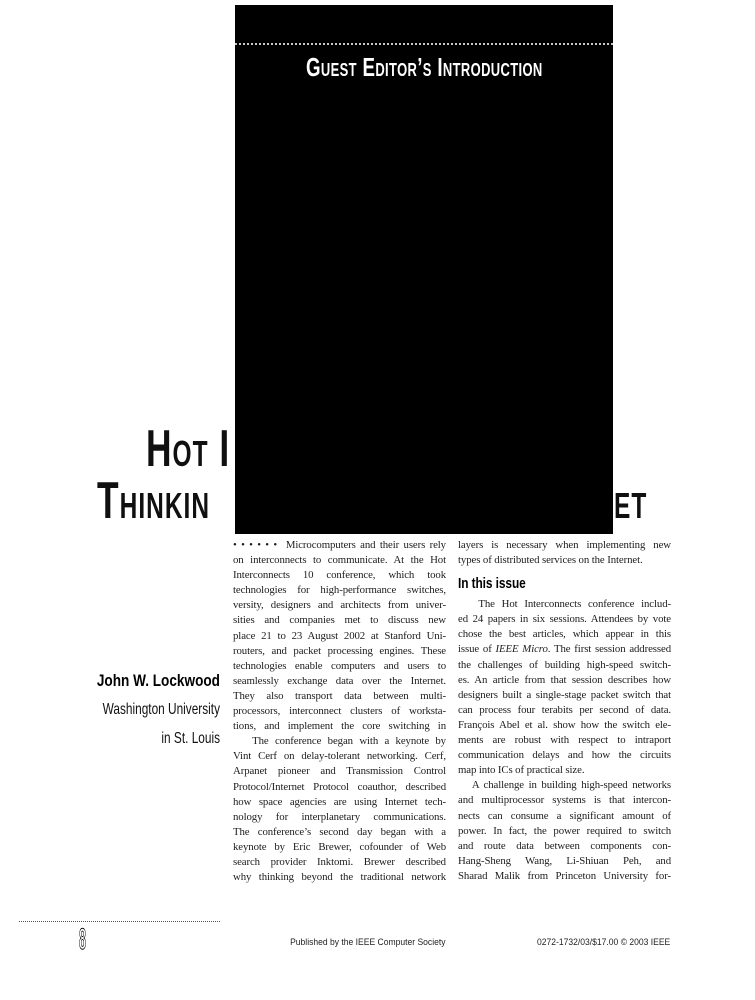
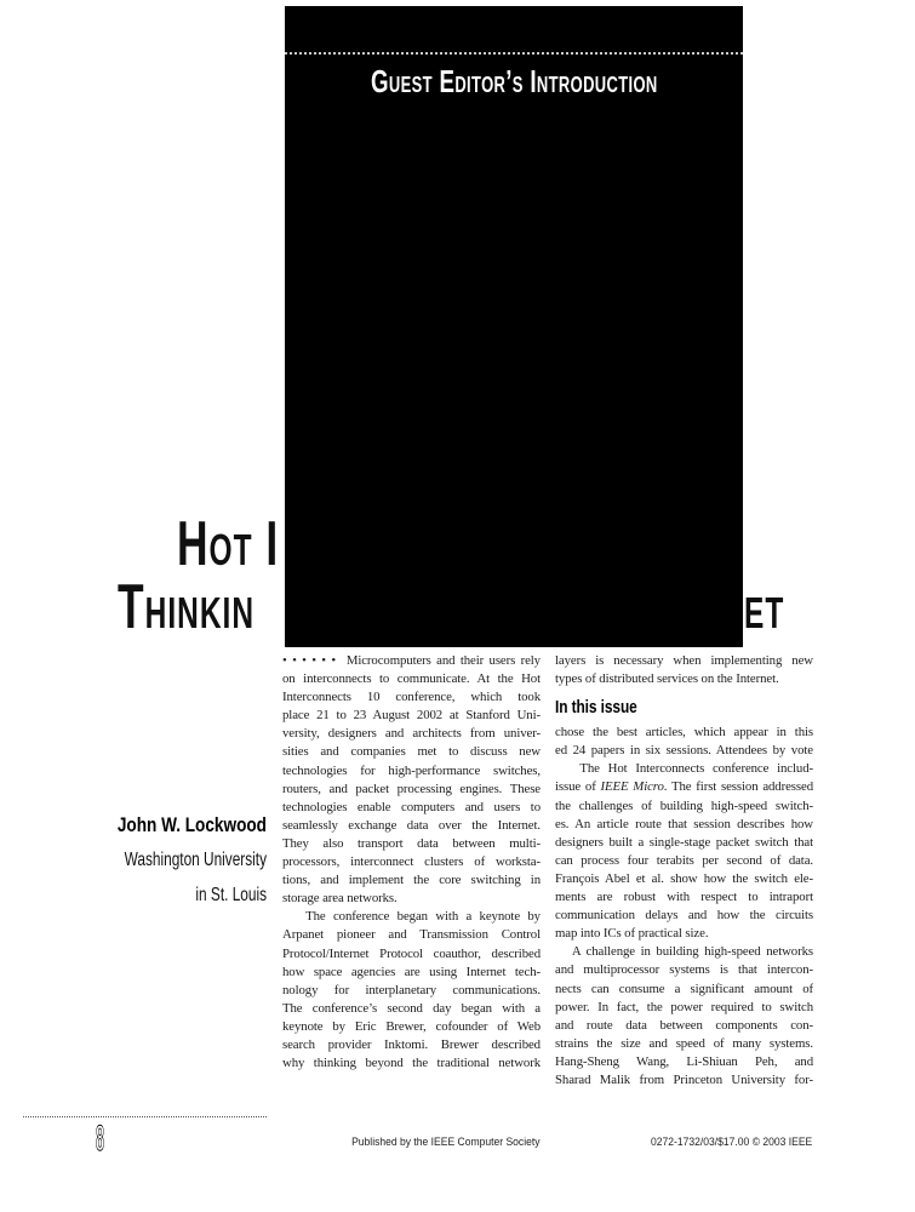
  Hot I
  Thinkin
  et
  Guest Editor’s Introduction
  John W. Lockwood
  Washington University
  in St. Louis
  • • • • • • Microcomputers and their users rely
  on interconnects to communicate. At the Hot
  Interconnects 10 conference, which took
- technologies for high-performance switches,
+ place 21 to 23 August 2002 at Stanford Uni-
  versity, designers and architects from univer-
  sities and companies met to discuss new
- place 21 to 23 August 2002 at Stanford Uni-
+ technologies for high-performance switches,
  routers, and packet processing engines. These
  technologies enable computers and users to
  seamlessly exchange data over the Internet.
  They also transport data between multi-
  processors, interconnect clusters of worksta-
  tions, and implement the core switching in
+ storage area networks.
  The conference began with a keynote by
- Vint Cerf on delay-tolerant networking. Cerf,
  Arpanet pioneer and Transmission Control
  Protocol/Internet Protocol coauthor, described
  how space agencies are using Internet tech-
  nology for interplanetary communications.
  The conference’s second day began with a
  keynote by Eric Brewer, cofounder of Web
  search provider Inktomi. Brewer described
  why thinking beyond the traditional network
  layers is necessary when implementing new
  types of distributed services on the Internet.
  In this issue
- The Hot Interconnects conference includ-
+ chose the best articles, which appear in this
  ed 24 papers in six sessions. Attendees by vote
- chose the best articles, which appear in this
+ The Hot Interconnects conference includ-
  issue of IEEE Micro. The first session addressed
  the challenges of building high-speed switch-
- es. An article from that session describes how
+ es. An article route that session describes how
  designers built a single-stage packet switch that
  can process four terabits per second of data.
  François Abel et al. show how the switch ele-
  ments are robust with respect to intraport
  communication delays and how the circuits
  map into ICs of practical size.
  A challenge in building high-speed networks
  and multiprocessor systems is that intercon-
  nects can consume a significant amount of
  power. In fact, the power required to switch
  and route data between components con-
+ strains the size and speed of many systems.
  Hang-Sheng Wang, Li-Shiuan Peh, and
  Sharad Malik from Princeton University for-
  8
  Published by the IEEE Computer Society
  0272-1732/03/$17.00 © 2003 IEEE
